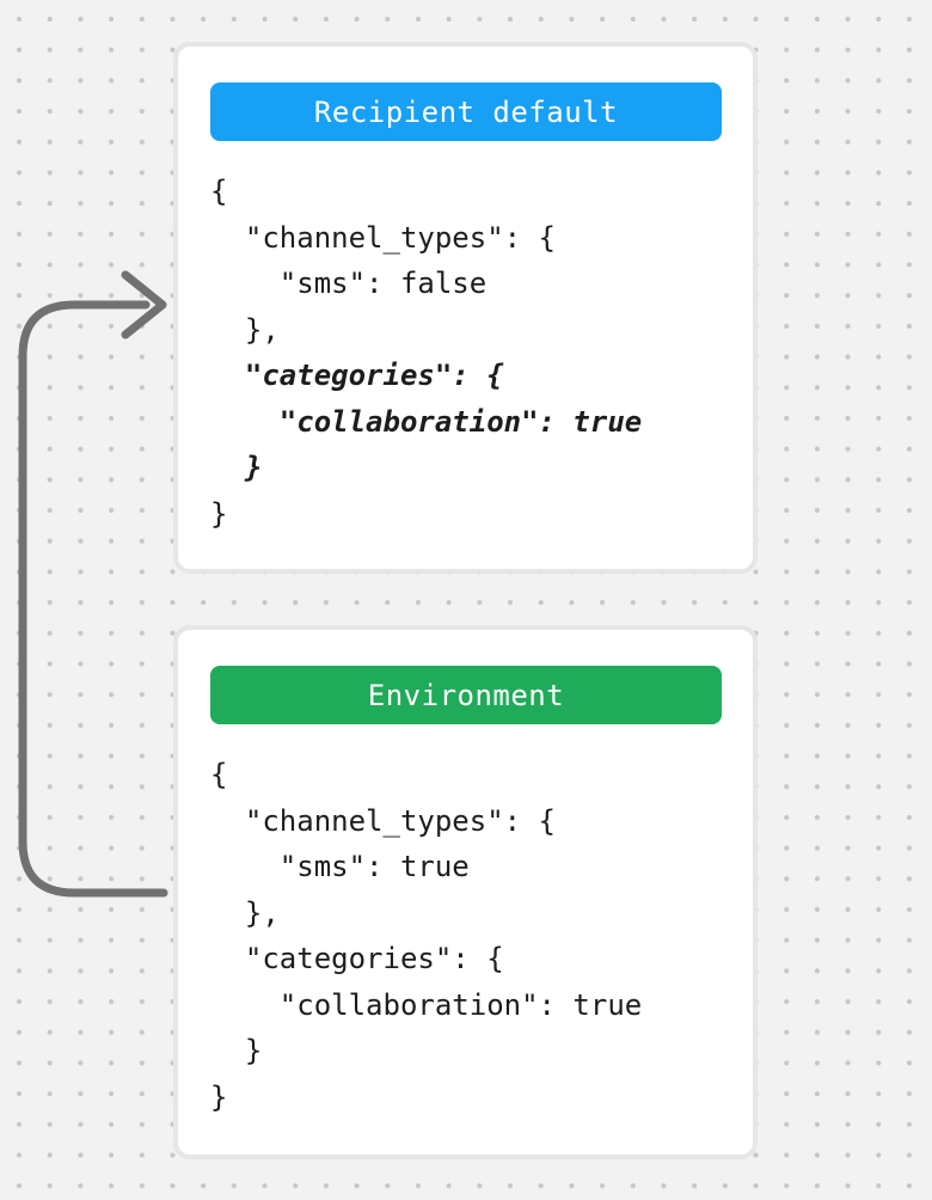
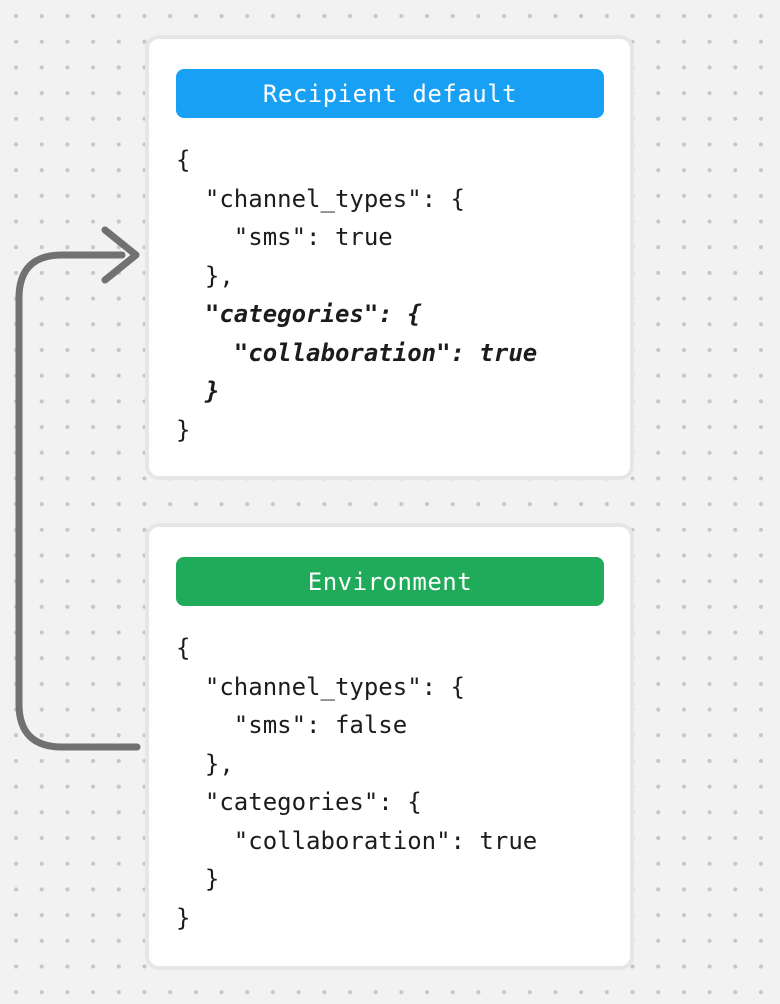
  Recipient default
  {
  "channel_types": {
- "sms": false
+ "sms": true
  },
  "categories": {
  "collaboration": true
  }
  }
  Environment
  {
  "channel_types": {
- "sms": true
+ "sms": false
  },
  "categories": {
  "collaboration": true
  }
  }
